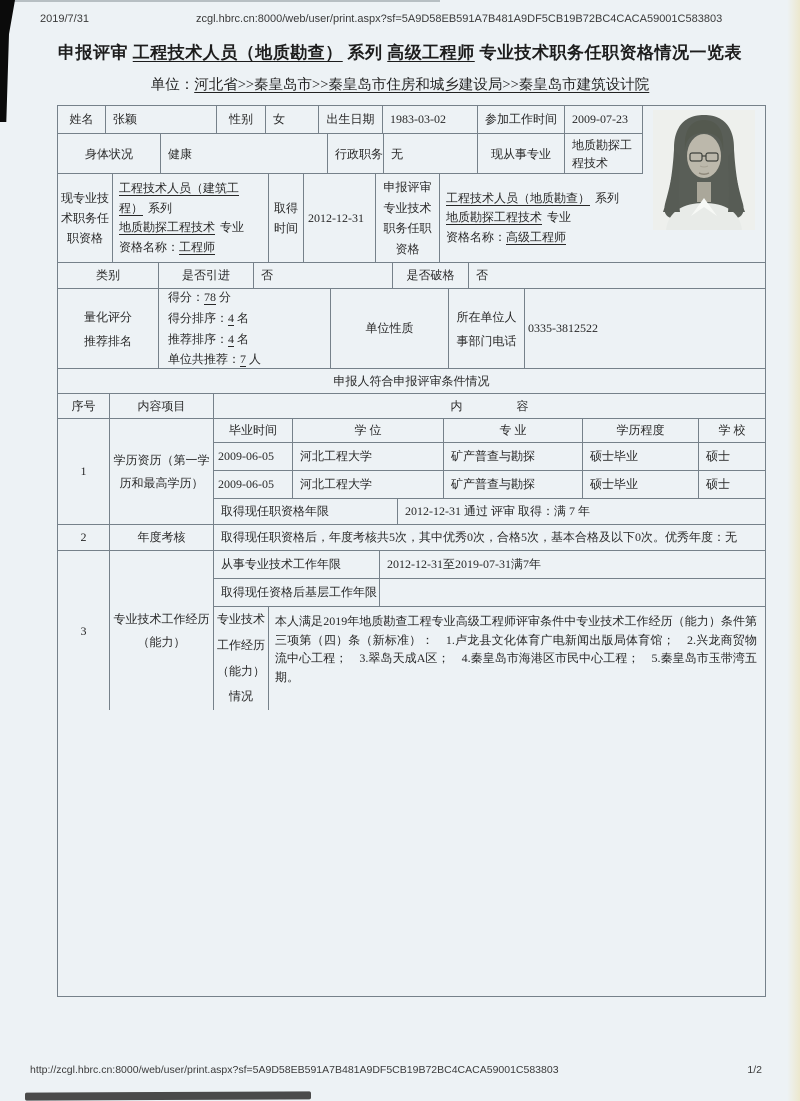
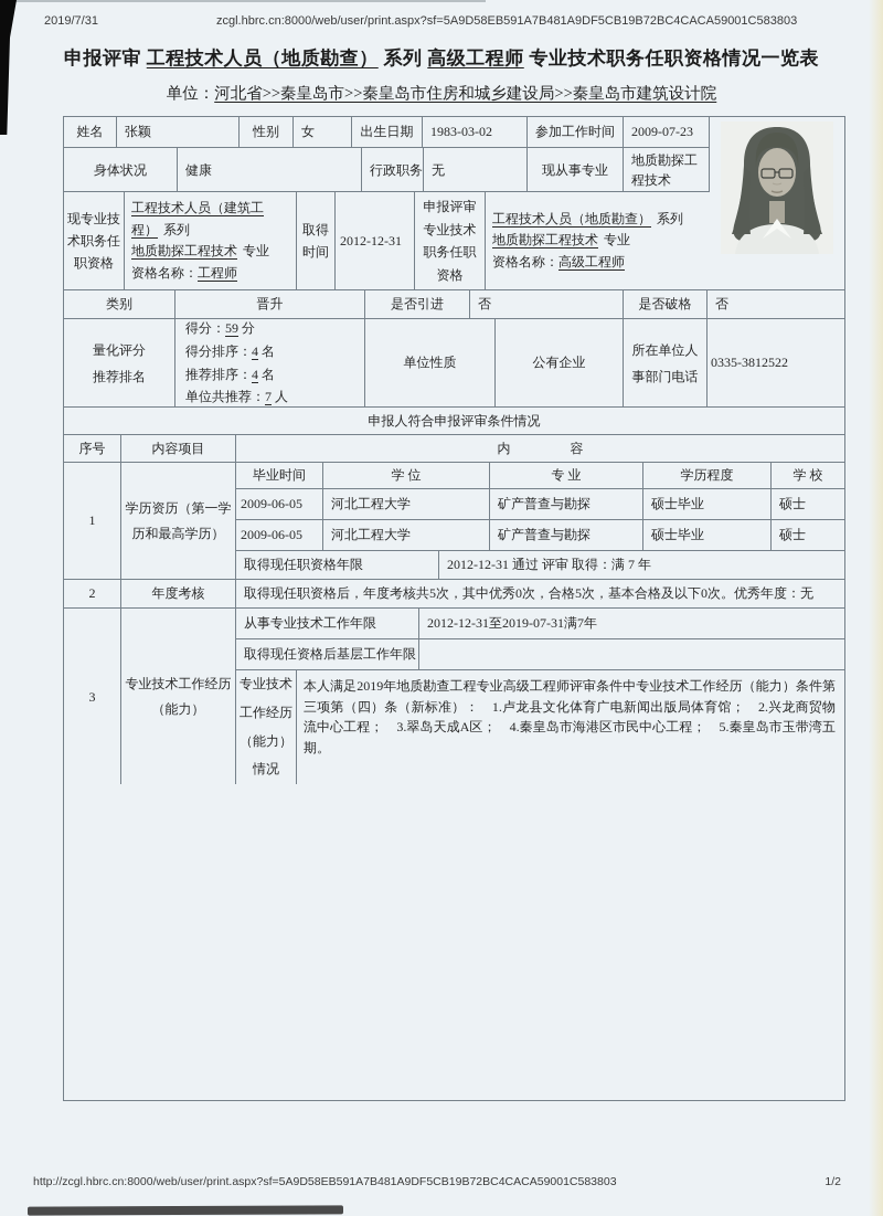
  2019/7/31
  zcgl.hbrc.cn:8000/web/user/print.aspx?sf=5A9D58EB591A7B481A9DF5CB19B72BC4CACA59001C583803
  申报评审 工程技术人员（地质勘查） 系列 高级工程师 专业技术职务任职资格情况一览表
  单位：河北省>>秦皇岛市>>秦皇岛市住房和城乡建设局>>秦皇岛市建筑设计院
  姓名
  张颖
  性别
  女
  出生日期
  1983-03-02
  参加工作时间
  2009-07-23
  身体状况
  健康
  行政职务
  无
  现从事专业
  地质勘探工程技术
  现专业技术职务任职资格
  工程技术人员（建筑工程） 系列
  地质勘探工程技术 专业
  资格名称：工程师
  取得时间
  2012-12-31
  申报评审专业技术职务任职资格
  工程技术人员（地质勘查） 系列
  地质勘探工程技术 专业
  资格名称：高级工程师
  类别
+ 晋升
  是否引进
  否
  是否破格
  否
  量化评分
  推荐排名
- 得分：78 分
+ 得分：59 分
  得分排序：4 名
  推荐排序：4 名
  单位共推荐：7 人
  单位性质
+ 公有企业
  所在单位人事部门电话
  0335-3812522
  申报人符合申报评审条件情况
  序号
  内容项目
  内容
  1
  学历资历（第一学历和最高学历）
  毕业时间
  学 位
  专 业
  学历程度
  学 校
  2009-06-05
  河北工程大学
  矿产普查与勘探
  硕士毕业
  硕士
  2009-06-05
  河北工程大学
  矿产普查与勘探
  硕士毕业
  硕士
  取得现任职资格年限
  2012-12-31 通过 评审 取得：满 7 年
  2
  年度考核
  取得现任职资格后，年度考核共5次，其中优秀0次，合格5次，基本合格及以下0次。优秀年度：无
  3
  专业技术工作经历（能力）
  从事专业技术工作年限
  2012-12-31至2019-07-31满7年
  取得现任资格后基层工作年限
  专业技术
  工作经历
  （能力）
  情况
  本人满足2019年地质勘查工程专业高级工程师评审条件中专业技术工作经历（能力）条件第三项第（四）条（新标准）： 1.卢龙县文化体育广电新闻出版局体育馆； 2.兴龙商贸物流中心工程； 3.翠岛天成A区； 4.秦皇岛市海港区市民中心工程； 5.秦皇岛市玉带湾五期。
  http://zcgl.hbrc.cn:8000/web/user/print.aspx?sf=5A9D58EB591A7B481A9DF5CB19B72BC4CACA59001C583803
  1/2
